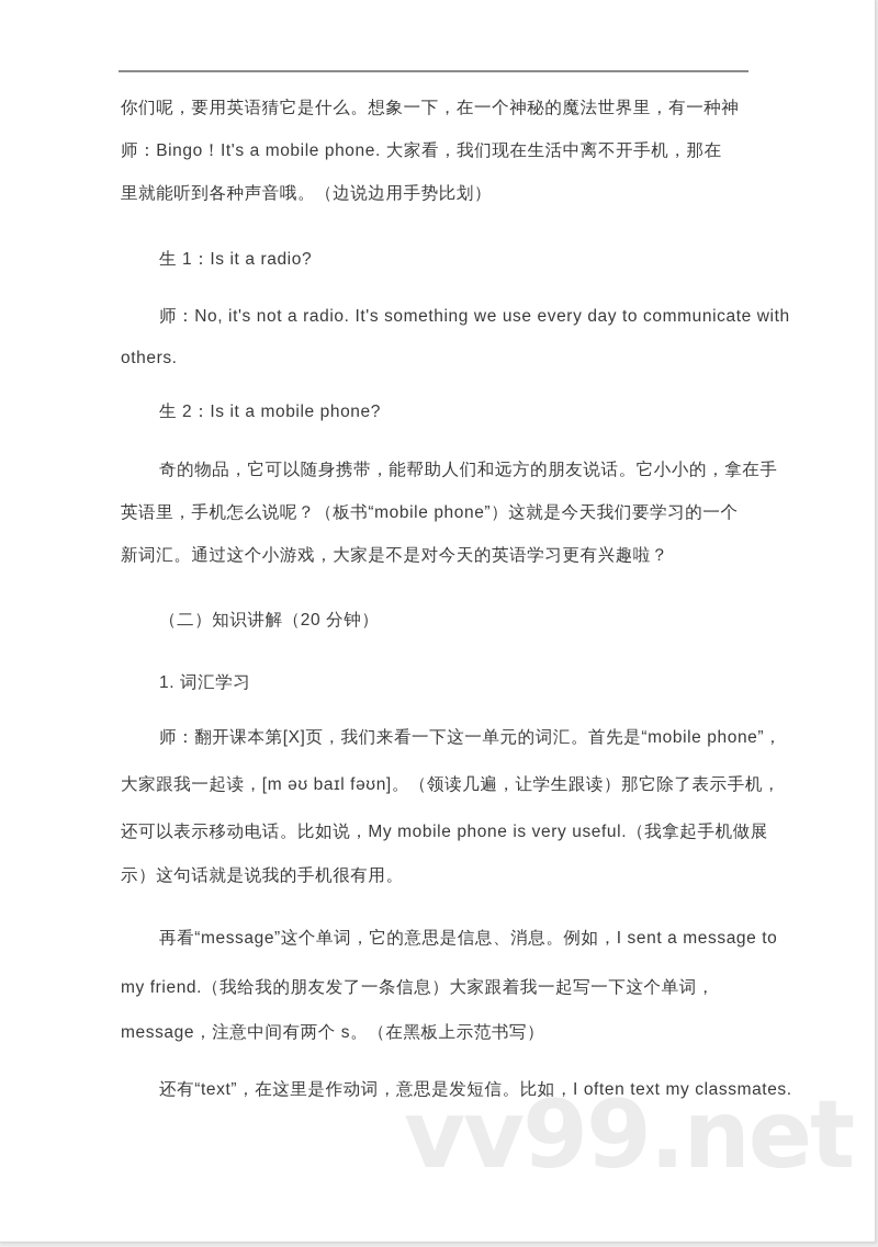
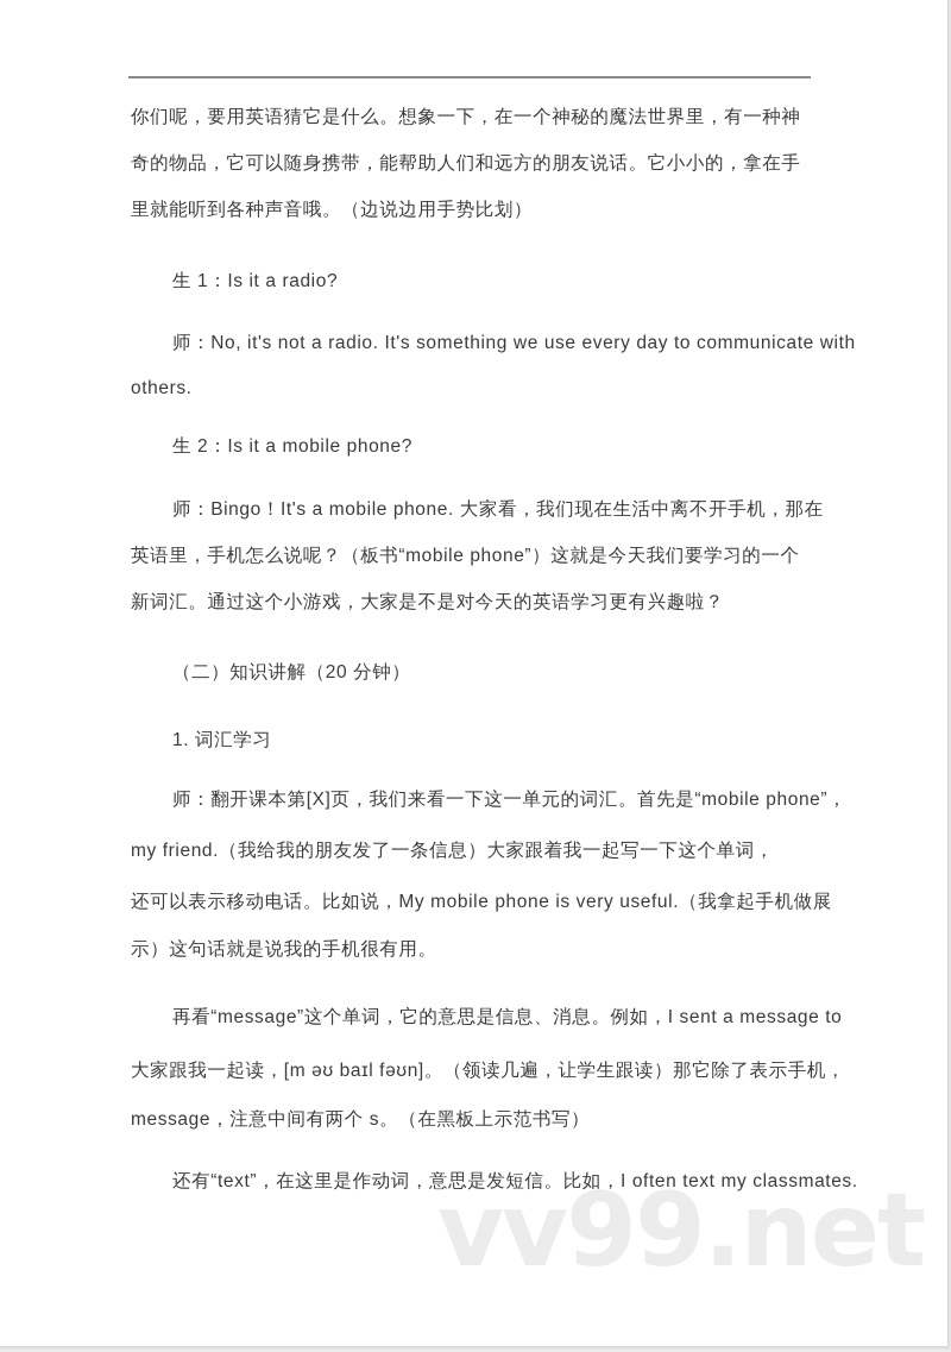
  你们呢，要用英语猜它是什么。想象一下，在一个神秘的魔法世界里，有一种神
- 师：Bingo！It's a mobile phone. 大家看，我们现在生活中离不开手机，那在
+ 奇的物品，它可以随身携带，能帮助人们和远方的朋友说话。它小小的，拿在手
  里就能听到各种声音哦。（边说边用手势比划）
  生 1：Is it a radio?
  师：No, it's not a radio. It's something we use every day to communicate with
  others.
  生 2：Is it a mobile phone?
- 奇的物品，它可以随身携带，能帮助人们和远方的朋友说话。它小小的，拿在手
+ 师：Bingo！It's a mobile phone. 大家看，我们现在生活中离不开手机，那在
  英语里，手机怎么说呢？（板书“mobile phone”）这就是今天我们要学习的一个
  新词汇。通过这个小游戏，大家是不是对今天的英语学习更有兴趣啦？
  （二）知识讲解（20 分钟）
  1. 词汇学习
  师：翻开课本第[X]页，我们来看一下这一单元的词汇。首先是“mobile phone”，
- 大家跟我一起读，[m əʊ baɪl fəʊn]。（领读几遍，让学生跟读）那它除了表示手机，
+ my friend.（我给我的朋友发了一条信息）大家跟着我一起写一下这个单词，
  还可以表示移动电话。比如说，My mobile phone is very useful.（我拿起手机做展
  示）这句话就是说我的手机很有用。
  再看“message”这个单词，它的意思是信息、消息。例如，I sent a message to
- my friend.（我给我的朋友发了一条信息）大家跟着我一起写一下这个单词，
+ 大家跟我一起读，[m əʊ baɪl fəʊn]。（领读几遍，让学生跟读）那它除了表示手机，
  message，注意中间有两个 s。（在黑板上示范书写）
  还有“text”，在这里是作动词，意思是发短信。比如，I often text my classmates.
  vv99.net
